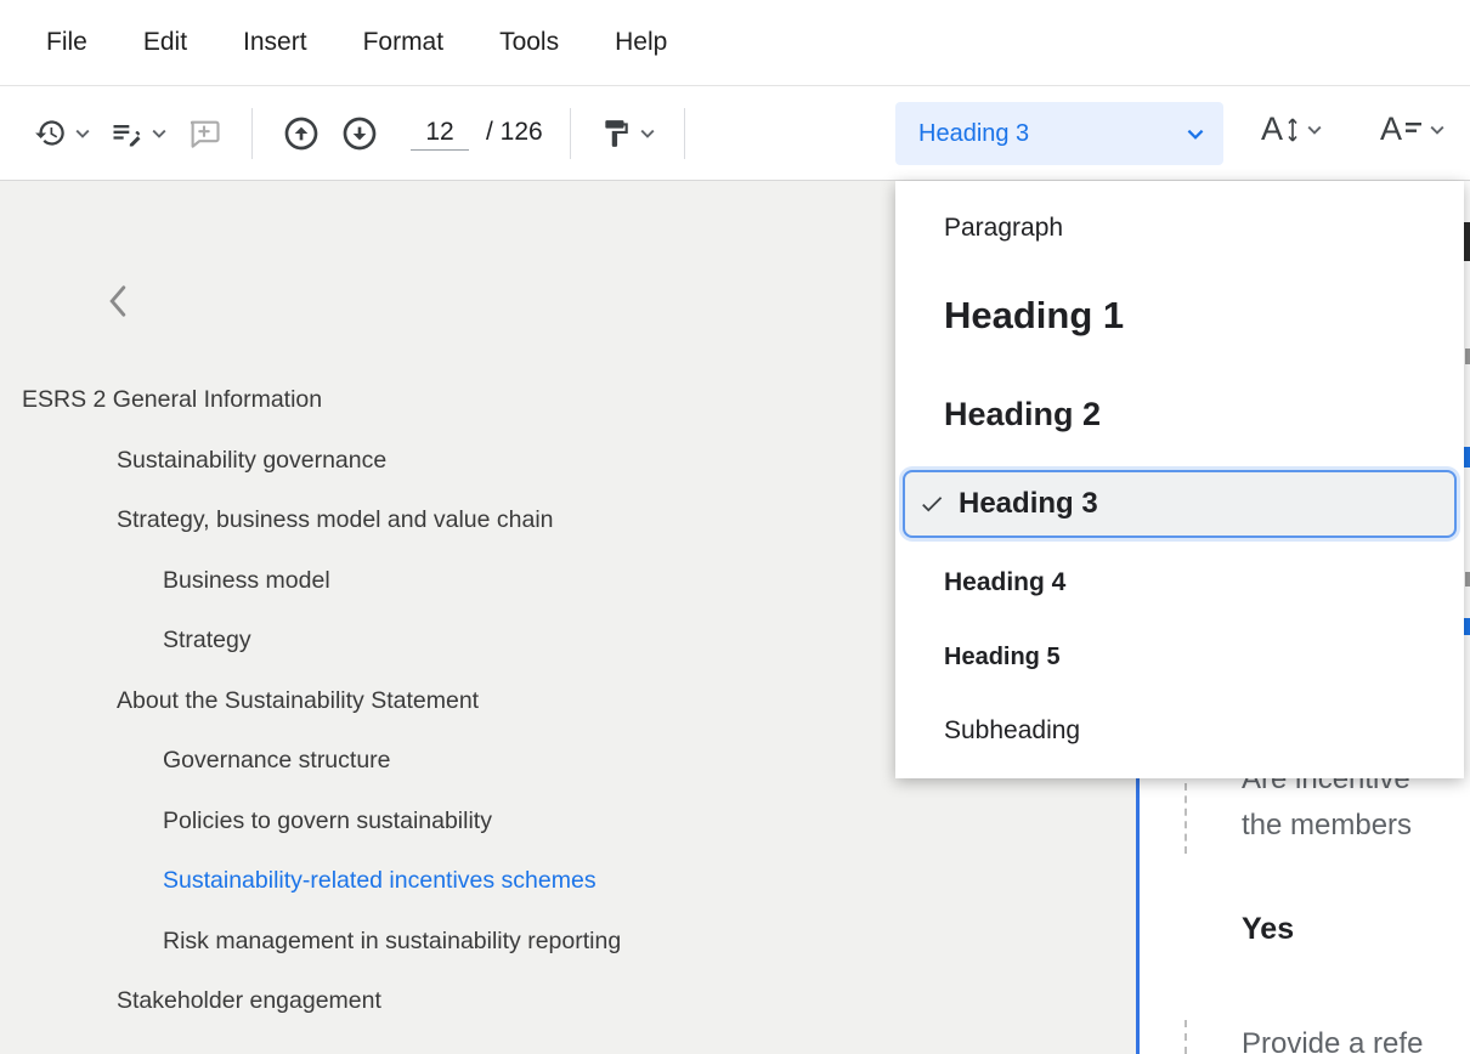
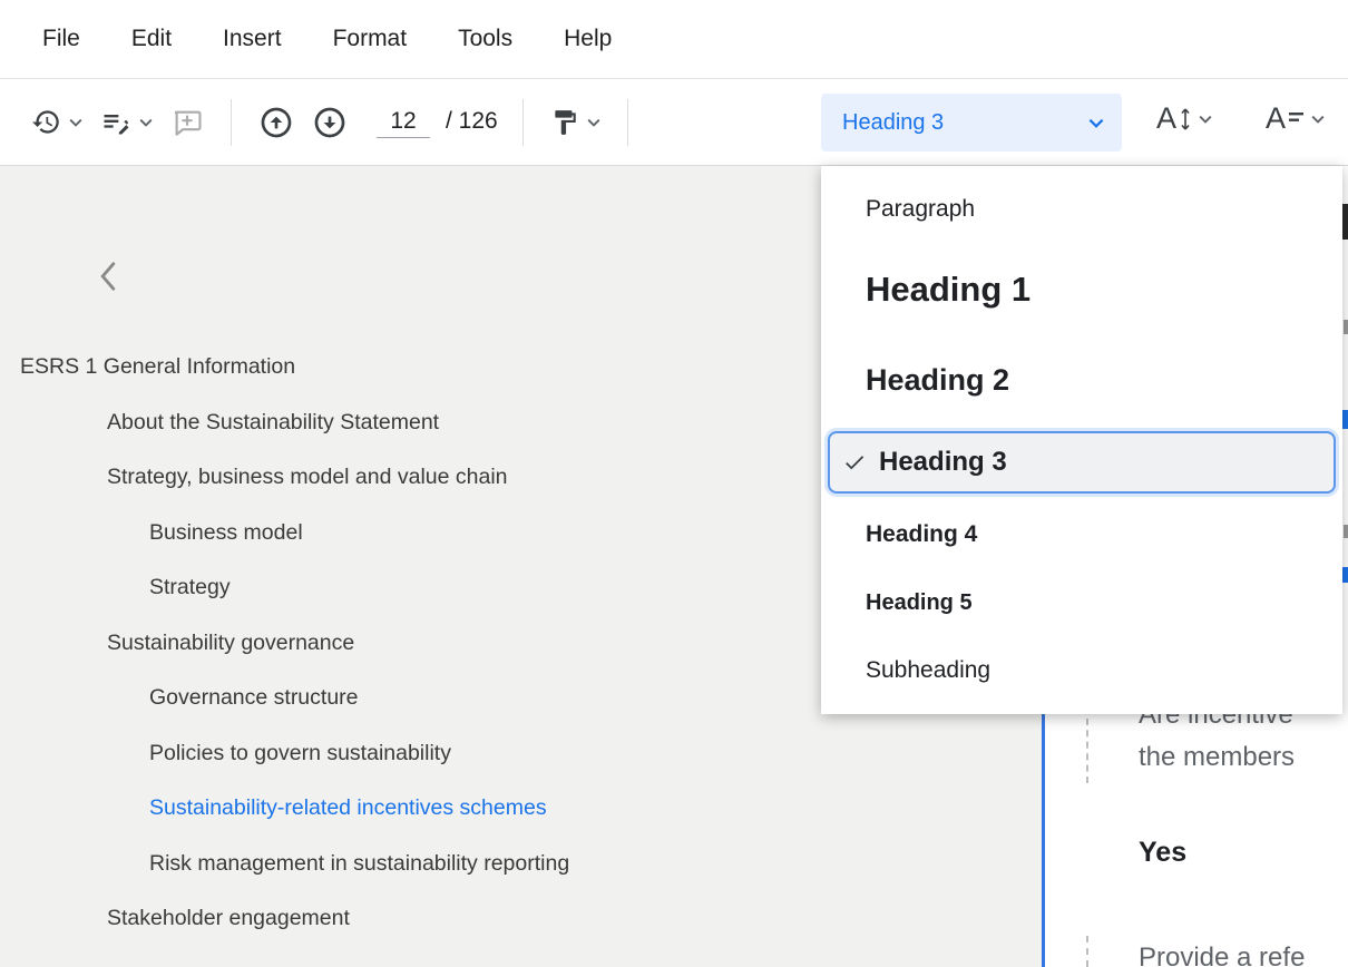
  File
  Edit
  Insert
  Format
  Tools
  Help
  12
  / 126
  Heading 3
  A
  A
- ESRS 2 General Information
+ ESRS 1 General Information
- Sustainability governance
+ About the Sustainability Statement
  Strategy, business model and value chain
  Business model
  Strategy
- About the Sustainability Statement
+ Sustainability governance
  Governance structure
  Policies to govern sustainability
  Sustainability-related incentives schemes
  Risk management in sustainability reporting
  Stakeholder engagement
  Are incentive
  the members
  Yes
  Provide a refe
  Paragraph
  Heading 1
  Heading 2
  Heading 3
  Heading 4
  Heading 5
  Subheading
